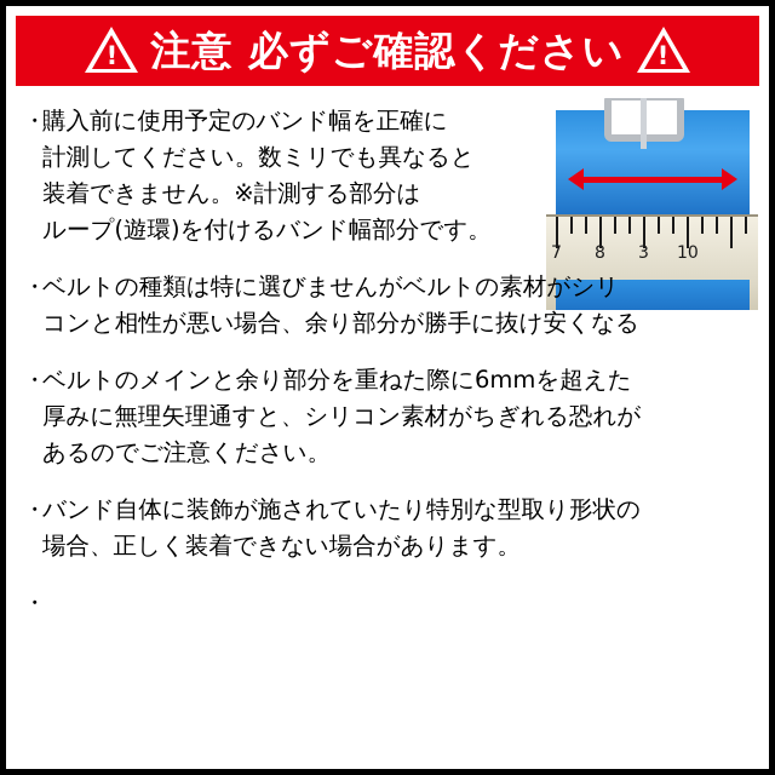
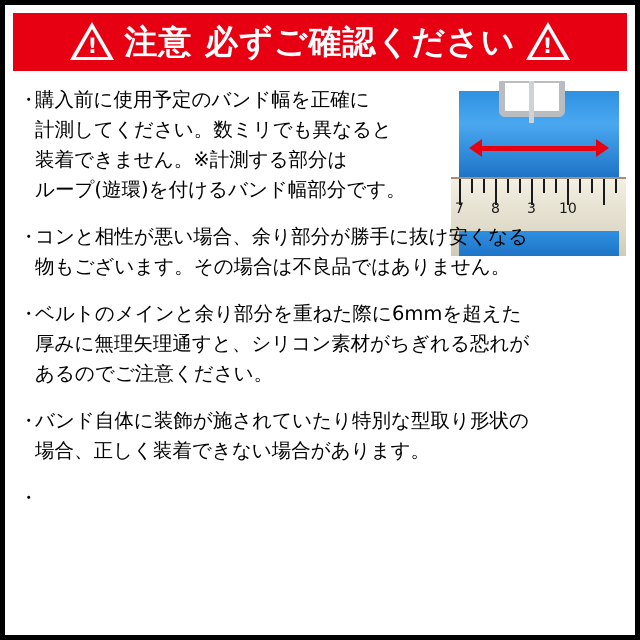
  !
  注意 必ずご確認ください
  !
  7
  8
  3
  10
  ・
  購入前に使用予定のバンド幅を正確に
  計測してください。数ミリでも異なると
  装着できません。※計測する部分は
  ループ(遊環)を付けるバンド幅部分です。
  ・
- ベルトの種類は特に選びませんがベルトの素材がシリ
  コンと相性が悪い場合、余り部分が勝手に抜け安くなる
+ 物もございます。その場合は不良品ではありません。
  ・
  ベルトのメインと余り部分を重ねた際に6mmを超えた
  厚みに無理矢理通すと、シリコン素材がちぎれる恐れが
  あるのでご注意ください。
  ・
  バンド自体に装飾が施されていたり特別な型取り形状の
  場合、正しく装着できない場合があります。
  ・
